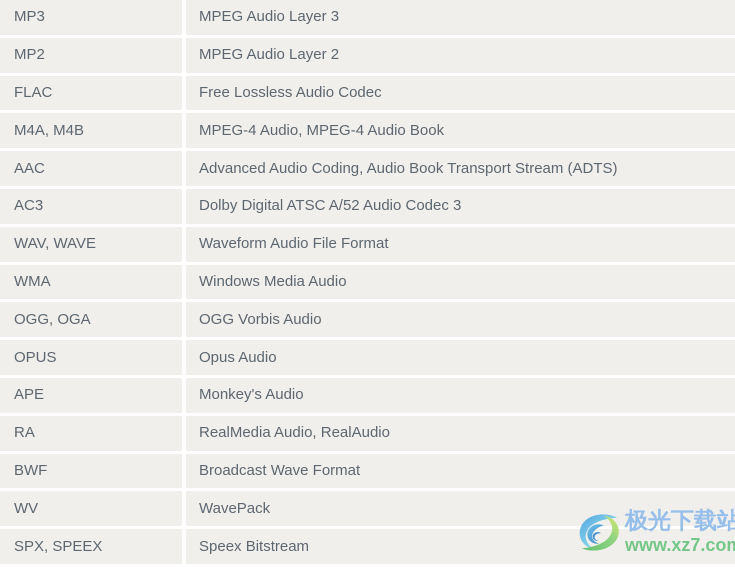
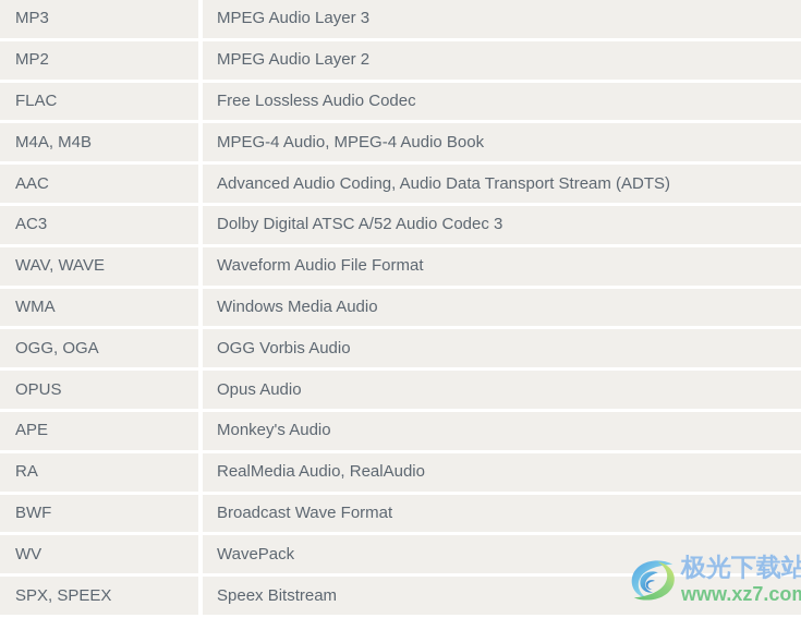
  MP3	MPEG Audio Layer 3
  MP2	MPEG Audio Layer 2
  FLAC	Free Lossless Audio Codec
  M4A, M4B	MPEG-4 Audio, MPEG-4 Audio Book
- AAC	Advanced Audio Coding, Audio Book Transport Stream (ADTS)
+ AAC	Advanced Audio Coding, Audio Data Transport Stream (ADTS)
  AC3	Dolby Digital ATSC A/52 Audio Codec 3
  WAV, WAVE	Waveform Audio File Format
  WMA	Windows Media Audio
  OGG, OGA	OGG Vorbis Audio
  OPUS	Opus Audio
  APE	Monkey's Audio
  RA	RealMedia Audio, RealAudio
  BWF	Broadcast Wave Format
  WV	WavePack
  SPX, SPEEX	Speex Bitstream
  极光下载站
  www.xz7.com
